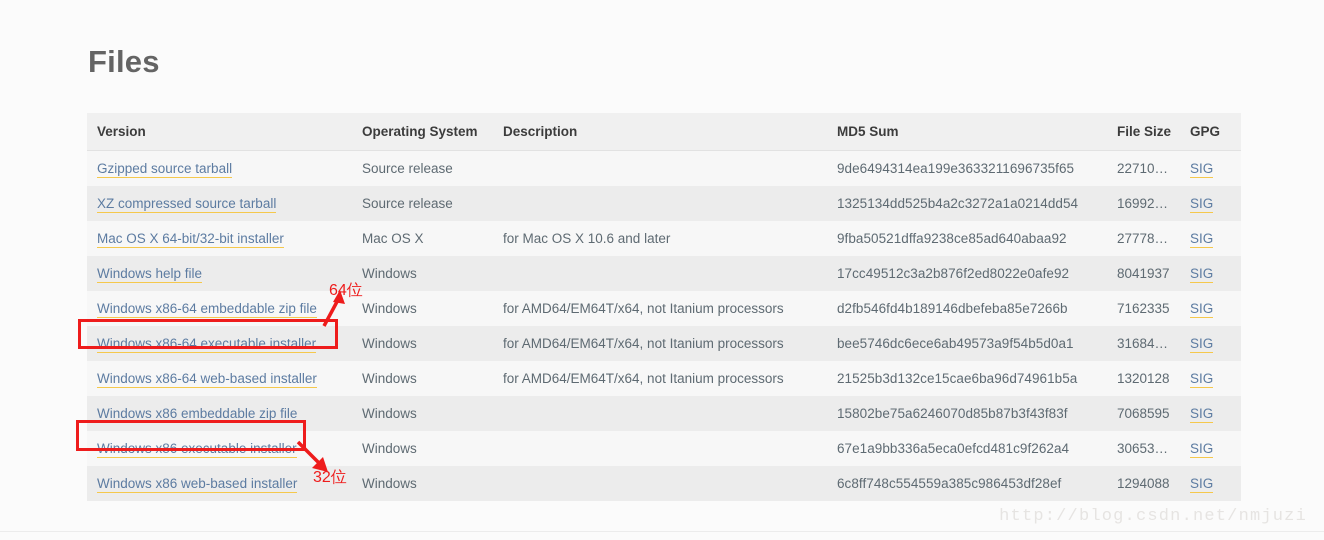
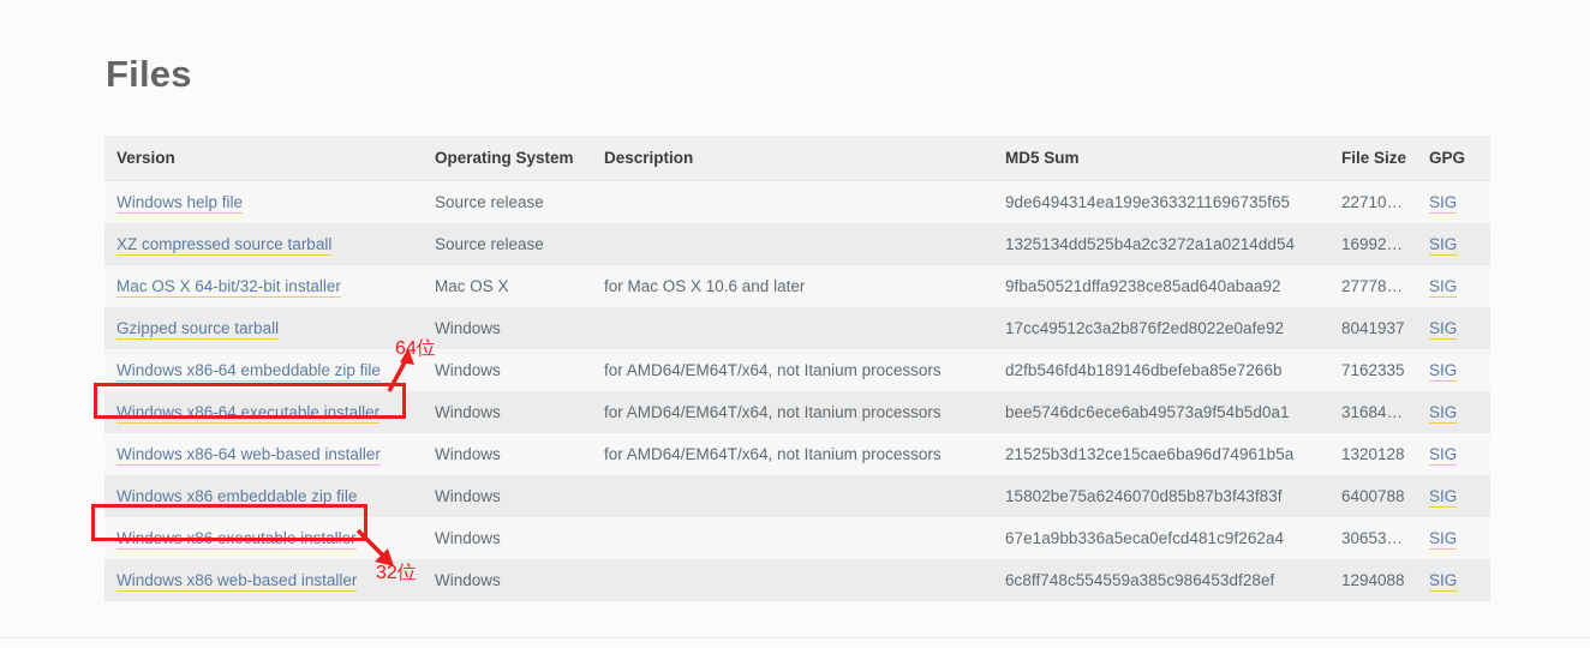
  Files
  Version	Operating System	Description	MD5 Sum	File Size	GPG
- Gzipped source tarball	Source release		9de6494314ea199e3633211696735f65	22710891	SIG
+ Windows help file	Source release		9de6494314ea199e3633211696735f65	22710891	SIG
  XZ compressed source tarball	Source release		1325134dd525b4a2c3272a1a0214dd54	16992824	SIG
  Mac OS X 64-bit/32-bit installer	Mac OS X	for Mac OS X 10.6 and later	9fba50521dffa9238ce85ad640abaa92	27778156	SIG
- Windows help file	Windows		17cc49512c3a2b876f2ed8022e0afe92	8041937	SIG
+ Gzipped source tarball	Windows		17cc49512c3a2b876f2ed8022e0afe92	8041937	SIG
  Windows x86-64 embeddable zip file	Windows	for AMD64/EM64T/x64, not Itanium processors	d2fb546fd4b189146dbefeba85e7266b	7162335	SIG
  Windows x86-64 executable installer	Windows	for AMD64/EM64T/x64, not Itanium processors	bee5746dc6ece6ab49573a9f54b5d0a1	31684744	SIG
  Windows x86-64 web-based installer	Windows	for AMD64/EM64T/x64, not Itanium processors	21525b3d132ce15cae6ba96d74961b5a	1320128	SIG
- Windows x86 embeddable zip file	Windows		15802be75a6246070d85b87b3f43f83f	7068595	SIG
+ Windows x86 embeddable zip file	Windows		15802be75a6246070d85b87b3f43f83f	6400788	SIG
  Windows x86 executable installer	Windows		67e1a9bb336a5eca0efcd481c9f262a4	30653888	SIG
  Windows x86 web-based installer	Windows		6c8ff748c554559a385c986453df28ef	1294088	SIG
  64位
  32位
- http://blog.csdn.net/nmjuzi
